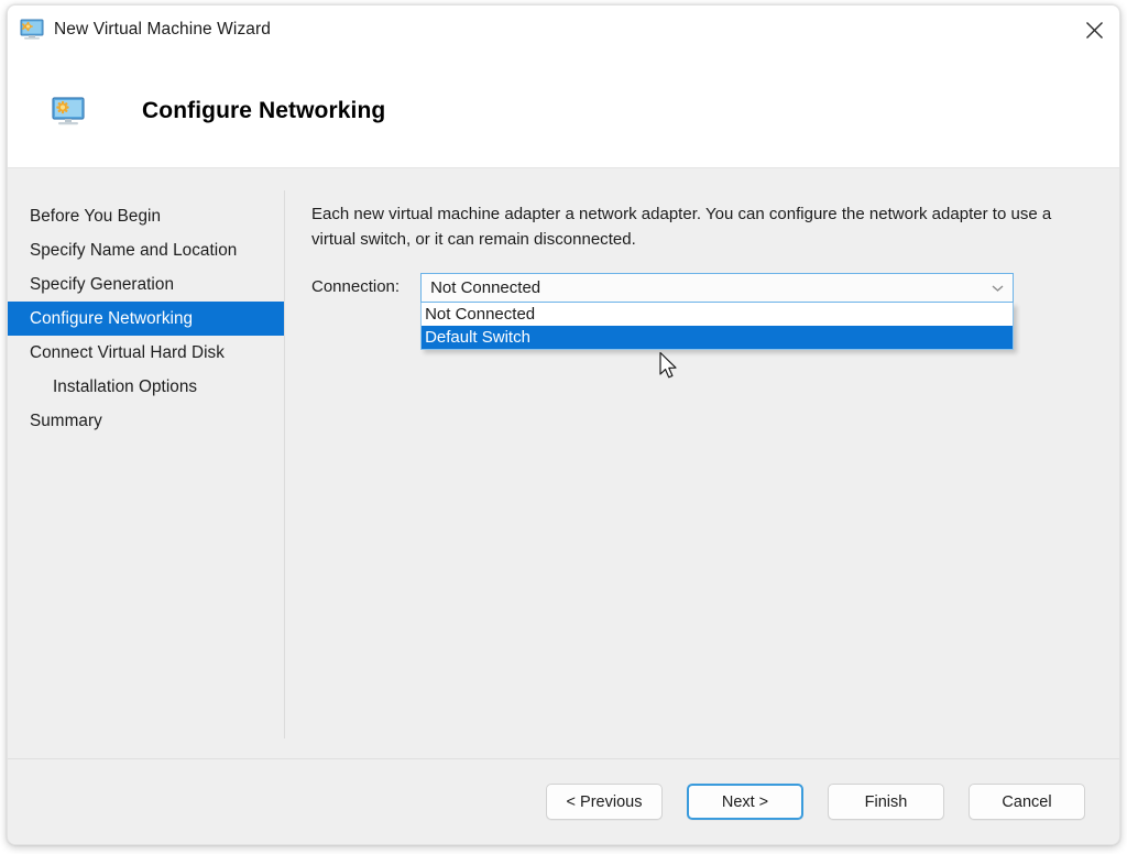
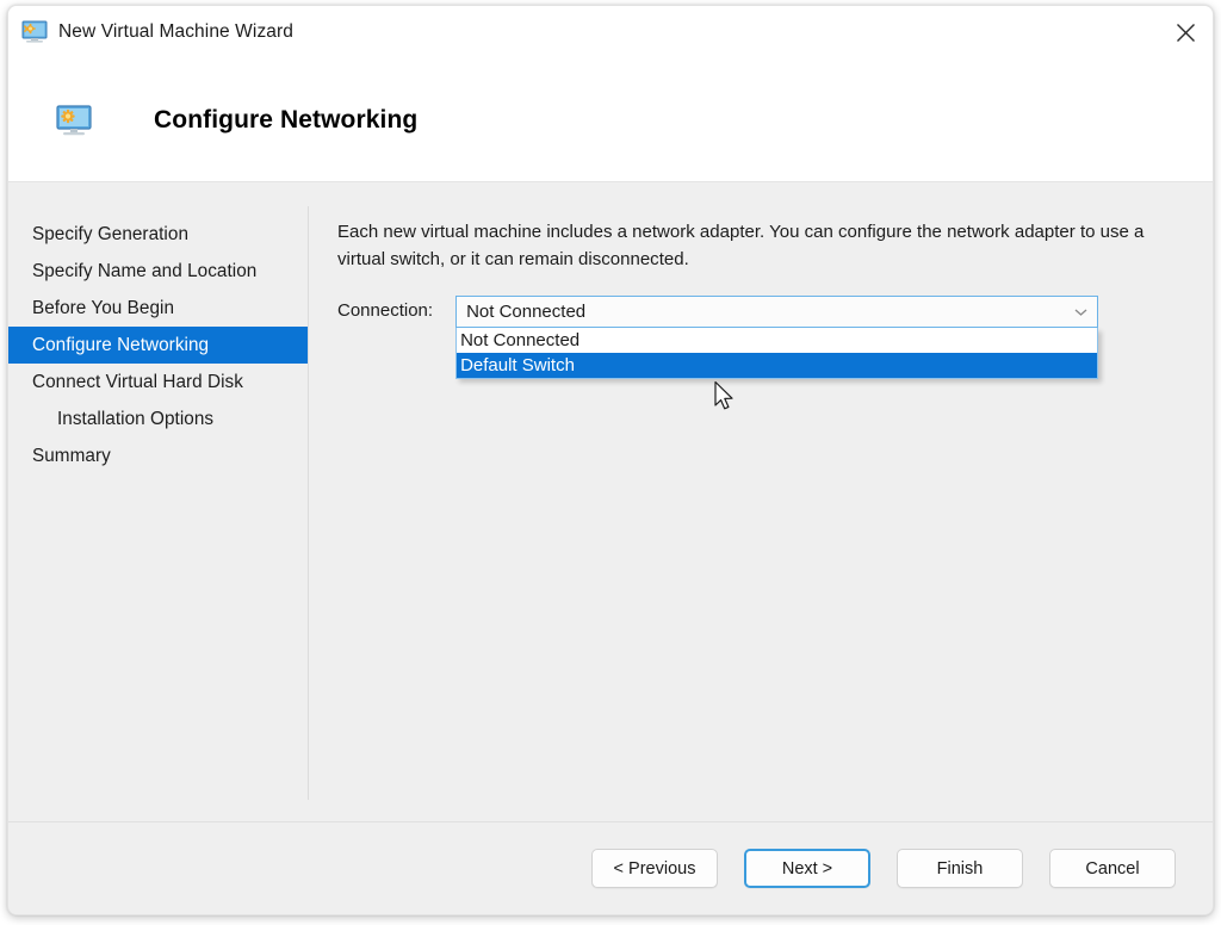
  New Virtual Machine Wizard
  Configure Networking
- Before You Begin
+ Specify Generation
  Specify Name and Location
- Specify Generation
+ Before You Begin
  Configure Networking
  Connect Virtual Hard Disk
  Installation Options
  Summary
- Each new virtual machine adapter a network adapter. You can configure the network adapter to use a virtual switch, or it can remain disconnected.
+ Each new virtual machine includes a network adapter. You can configure the network adapter to use a virtual switch, or it can remain disconnected.
  Connection:
  Not Connected
  Not Connected
  Default Switch
  < Previous
  Next >
  Finish
  Cancel
